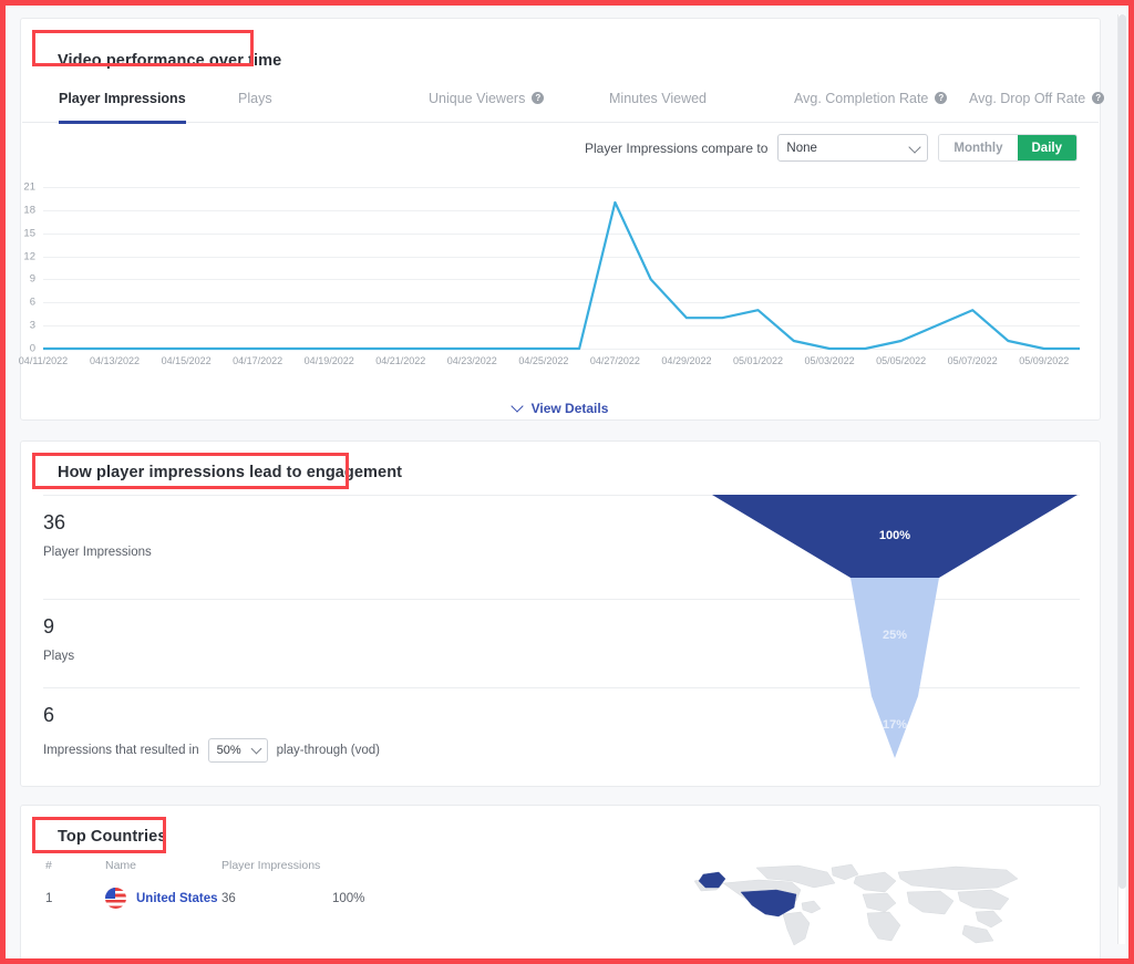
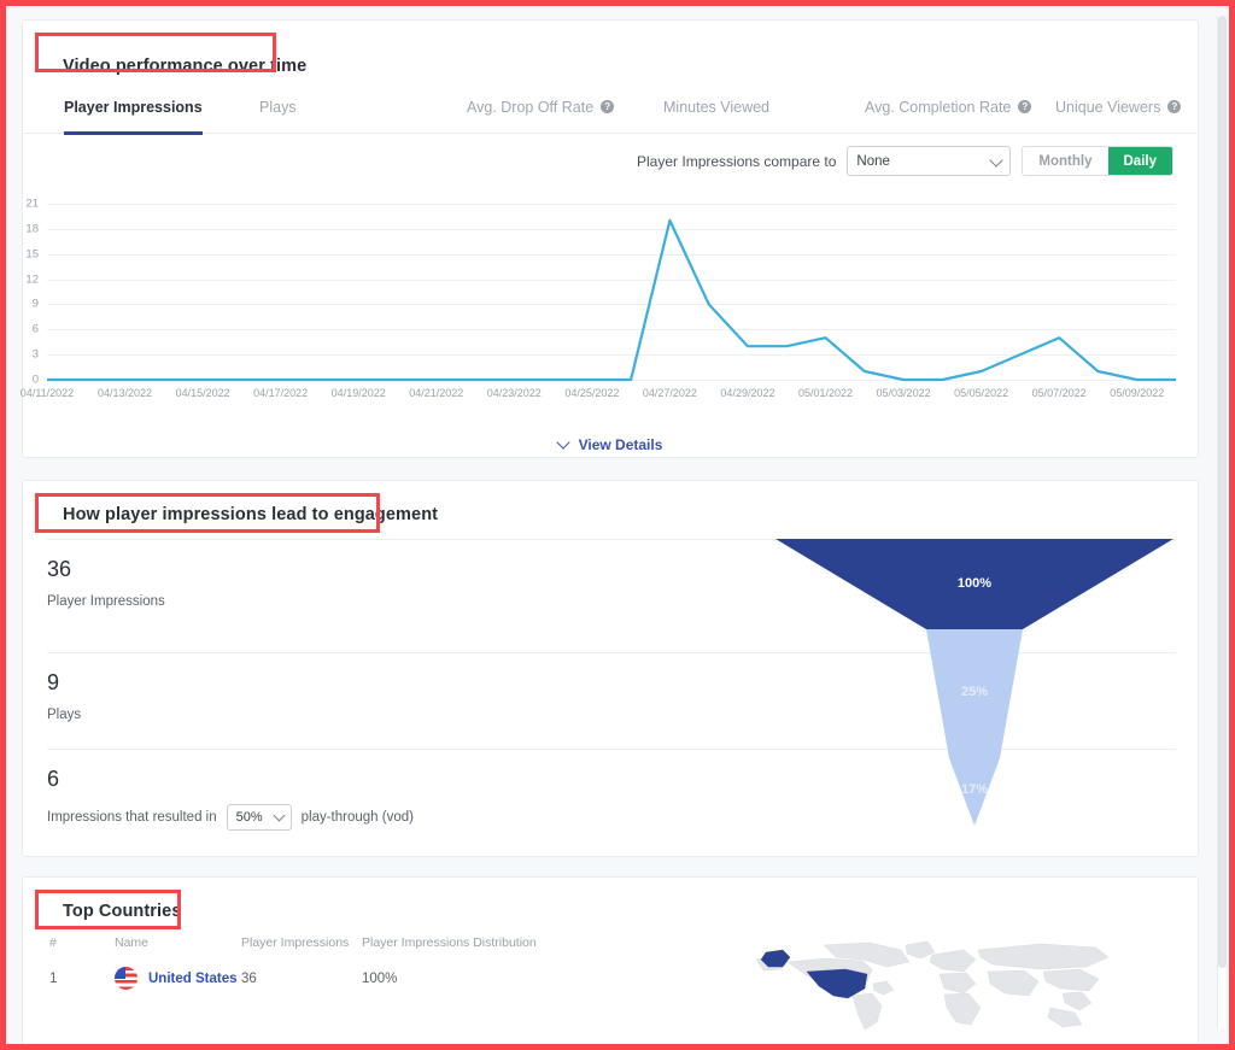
  Video performance over time
  Player Impressions
  Plays
- Unique Viewers
+ Avg. Drop Off Rate
  ?
  Minutes Viewed
  Avg. Completion Rate
  ?
- Avg. Drop Off Rate
+ Unique Viewers
  ?
  Player Impressions compare to
  None
  Monthly
  Daily
  0
  3
  6
  9
  12
  15
  18
  21
  04/11/2022
  04/13/2022
  04/15/2022
  04/17/2022
  04/19/2022
  04/21/2022
  04/23/2022
  04/25/2022
  04/27/2022
  04/29/2022
  05/01/2022
  05/03/2022
  05/05/2022
  05/07/2022
  05/09/2022
  View Details
  How player impressions lead to engagement
  36
  Player Impressions
  9
  Plays
  6
  Impressions that resulted in
  50%
  play-through (vod)
  100%
  25%
  17%
  Top Countries
  #
  Name
  Player Impressions
+ Player Impressions Distribution
  1
  United States
  36
  100%
